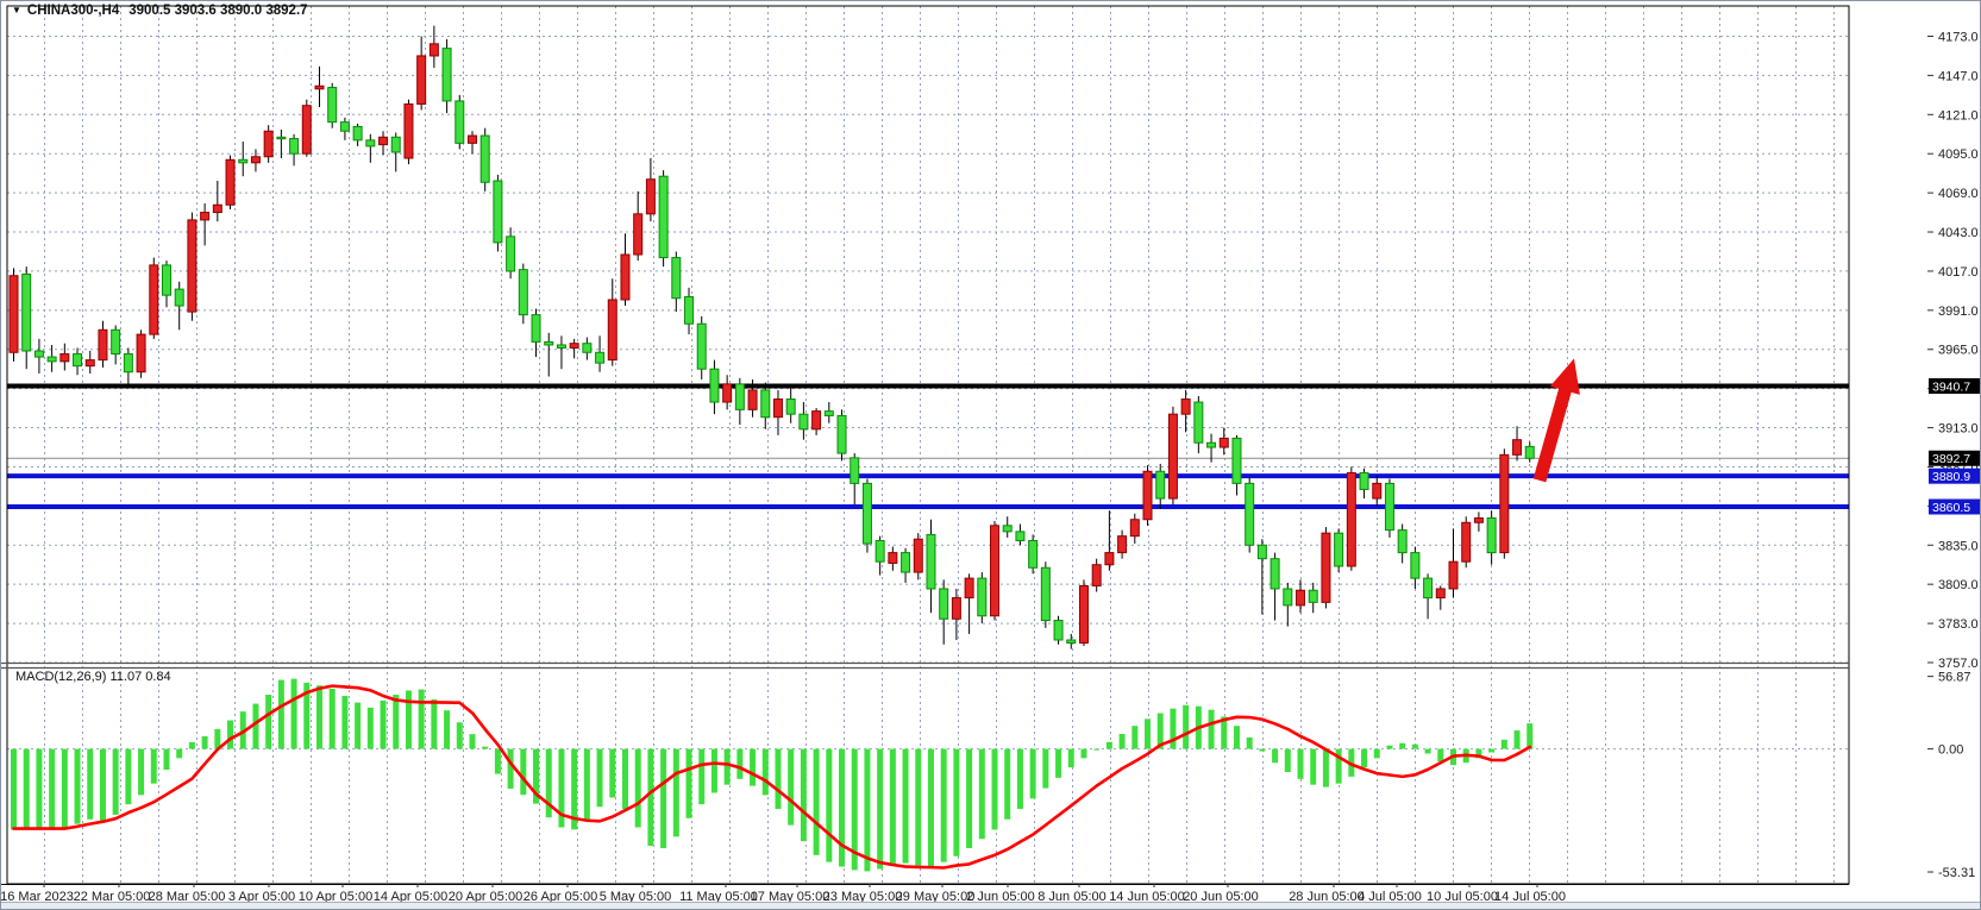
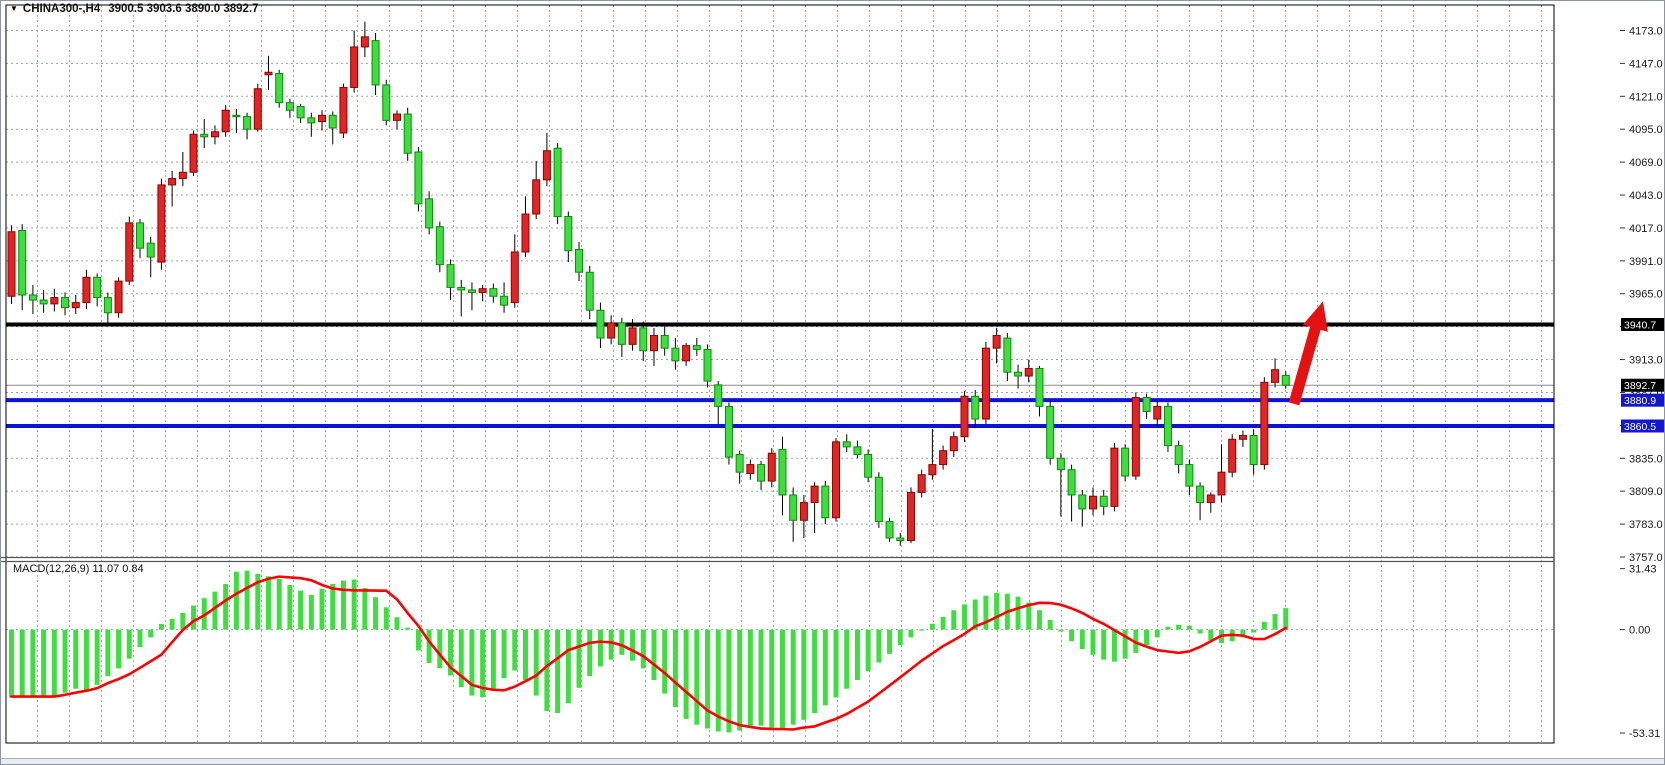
  4173.0
  4147.0
  4121.0
  4095.0
  4069.0
  4043.0
  4017.0
  3991.0
  3965.0
  3913.0
  3887.0
  3835.0
  3809.0
  3783.0
  3757.0
- 56.87
+ 31.43
  0.00
  -53.31
- 16 Mar 2023
- 22 Mar 05:00
- 28 Mar 05:00
- 3 Apr 05:00
- 10 Apr 05:00
- 14 Apr 05:00
- 20 Apr 05:00
- 26 Apr 05:00
- 5 May 05:00
- 11 May 05:00
- 17 May 05:00
- 23 May 05:00
- 29 May 05:00
- 2 Jun 05:00
- 8 Jun 05:00
- 14 Jun 05:00
- 20 Jun 05:00
- 28 Jun 05:00
- 4 Jul 05:00
- 10 Jul 05:00
- 14 Jul 05:00
  3940.7
  3892.7
  3880.9
  3860.5
  ▼
  CHINA300-,H4
  3900.5 3903.6 3890.0 3892.7
  MACD(12,26,9) 11.07 0.84
